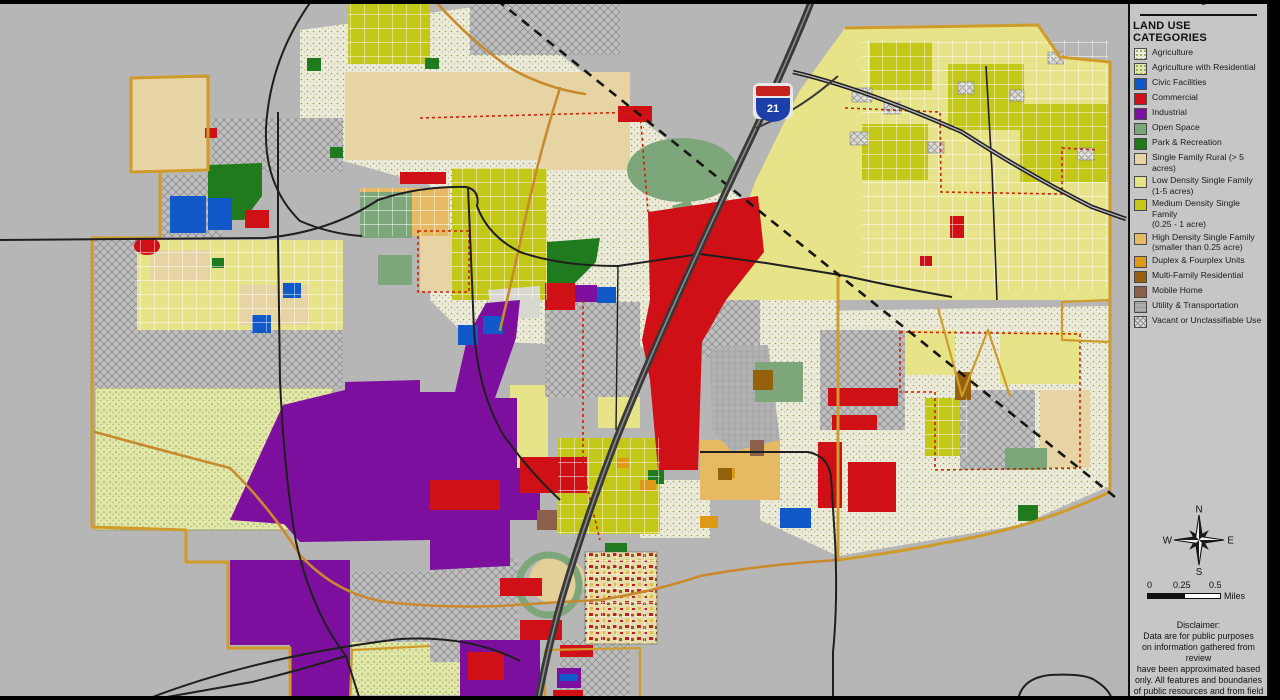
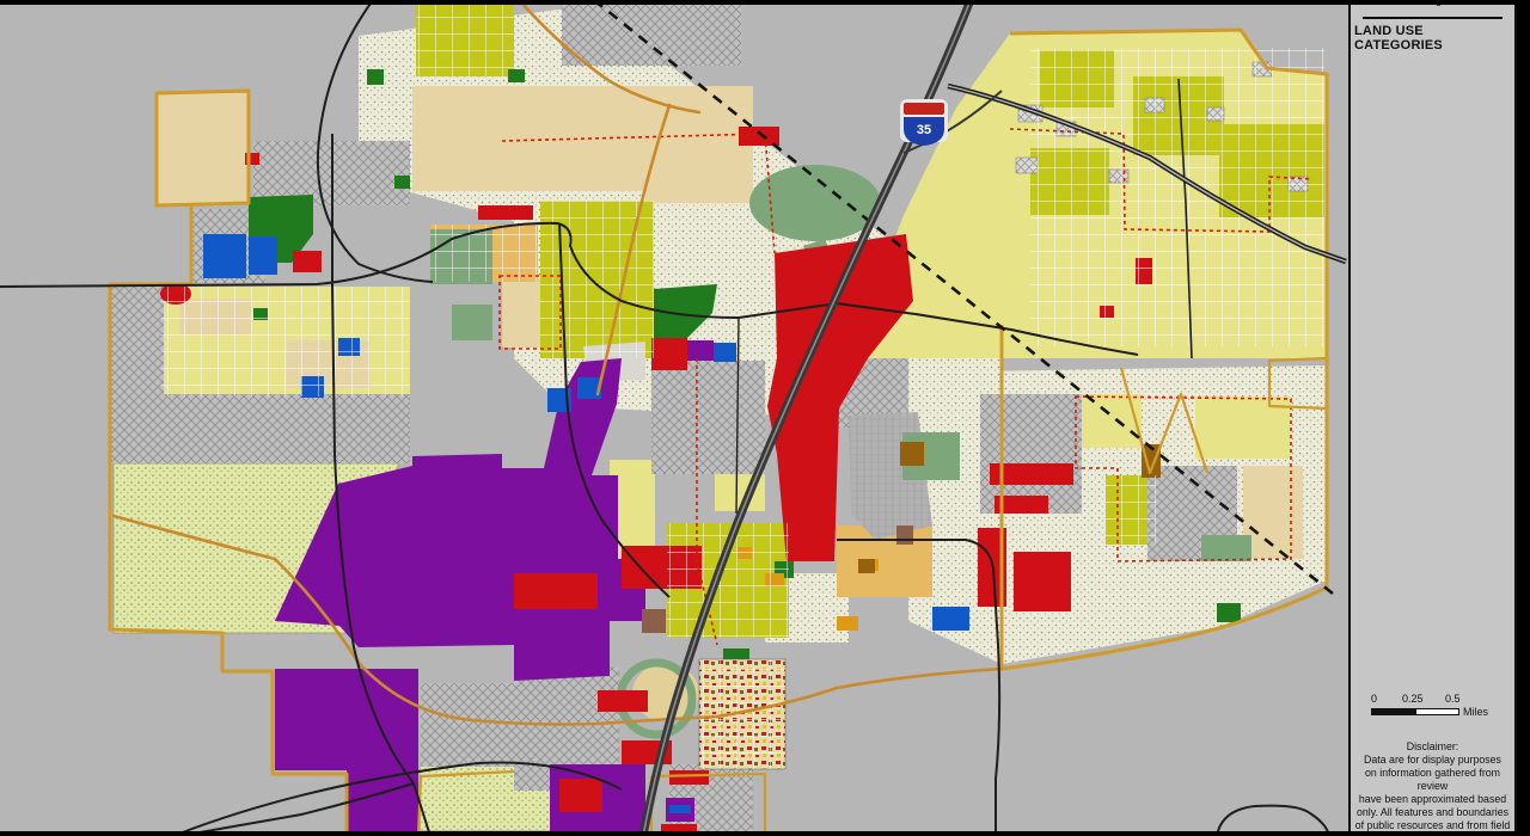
- 21
+ 35
  LAND USE CATEGORIES
- Agriculture
- Agriculture with Residential
- Civic Facilities
- Commercial
- Industrial
- Open Space
- Park & Recreation
- Single Family Rural (> 5 acres)
- Low Density Single Family
- (1-5 acres)
- Medium Density Single Family
- (0.25 - 1 acre)
- High Density Single Family
- (smaller than 0.25 acre)
- Duplex & Fourplex Units
- Multi-Family Residential
- Mobile Home
- Utility & Transportation
- Vacant or Unclassifiable Use
- N
- S
- W
- E
  0
  0.25
  0.5
  Miles
  Disclaimer:
- Data are for public purposes
+ Data are for display purposes
  on information gathered from review
  have been approximated based
  only. All features and boundaries
  of public resources and from field
